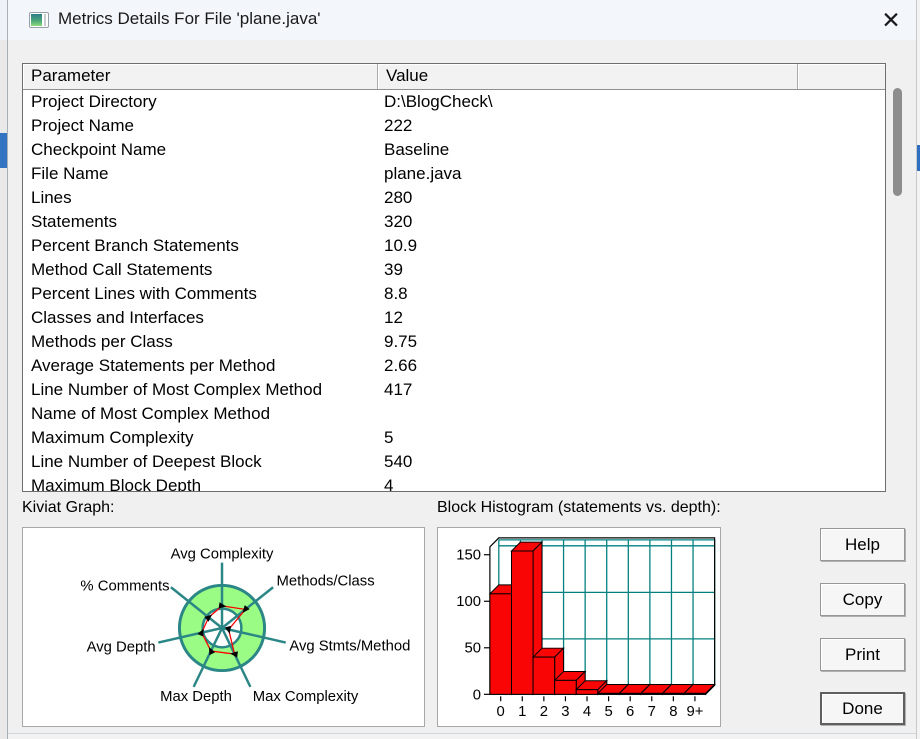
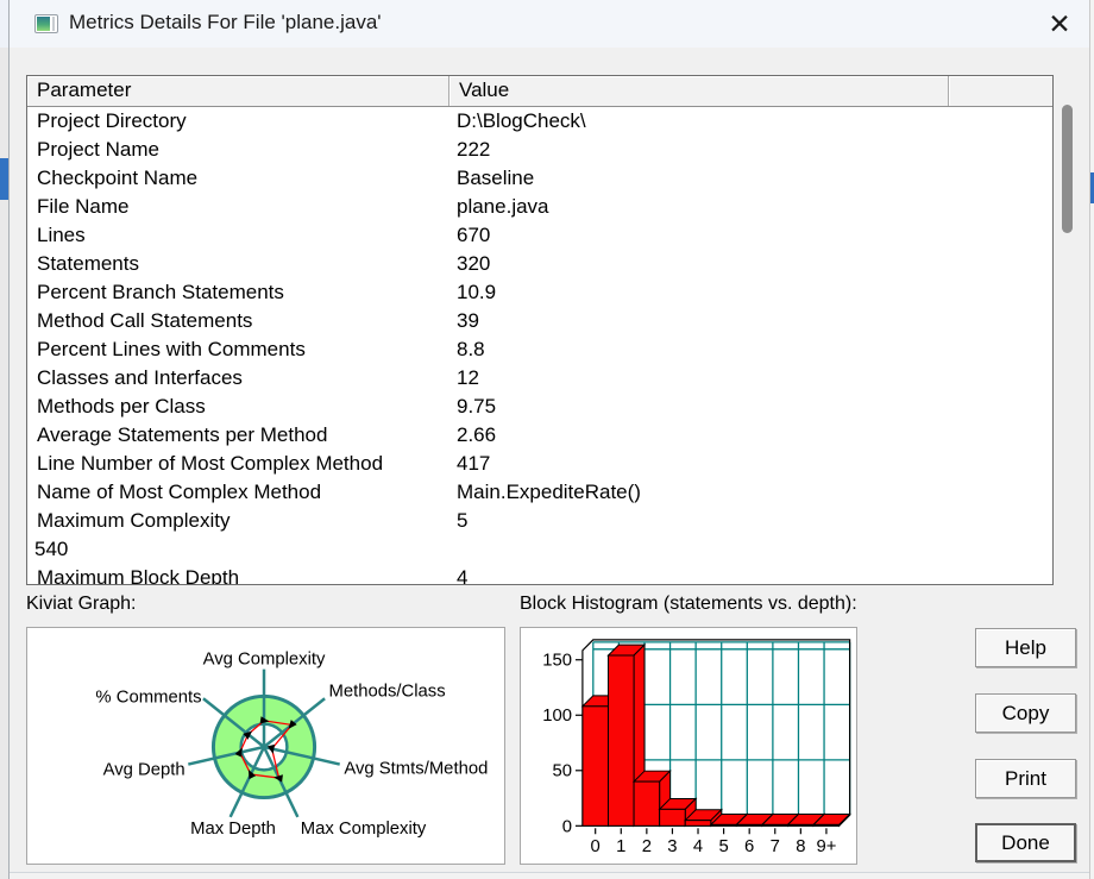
  Metrics Details For File 'plane.java'
  ✕
  Parameter
  Value
  Project Directory
  D:\BlogCheck\
  Project Name
  222
  Checkpoint Name
  Baseline
  File Name
  plane.java
  Lines
- 280
+ 670
  Statements
  320
  Percent Branch Statements
  10.9
  Method Call Statements
  39
  Percent Lines with Comments
  8.8
  Classes and Interfaces
  12
  Methods per Class
  9.75
  Average Statements per Method
  2.66
  Line Number of Most Complex Method
  417
  Name of Most Complex Method
+ Main.ExpediteRate()
  Maximum Complexity
  5
- Line Number of Deepest Block
  540
  Maximum Block Depth
  4
  Kiviat Graph:
  Block Histogram (statements vs. depth):
  Avg Complexity
  Methods/Class
  Avg Stmts/Method
  Max Complexity
  Max Depth
  Avg Depth
  % Comments
  0
  50
  100
  150
  0
  1
  2
  3
  4
  5
  6
  7
  8
  9+
  Help
  Copy
  Print
  Done
